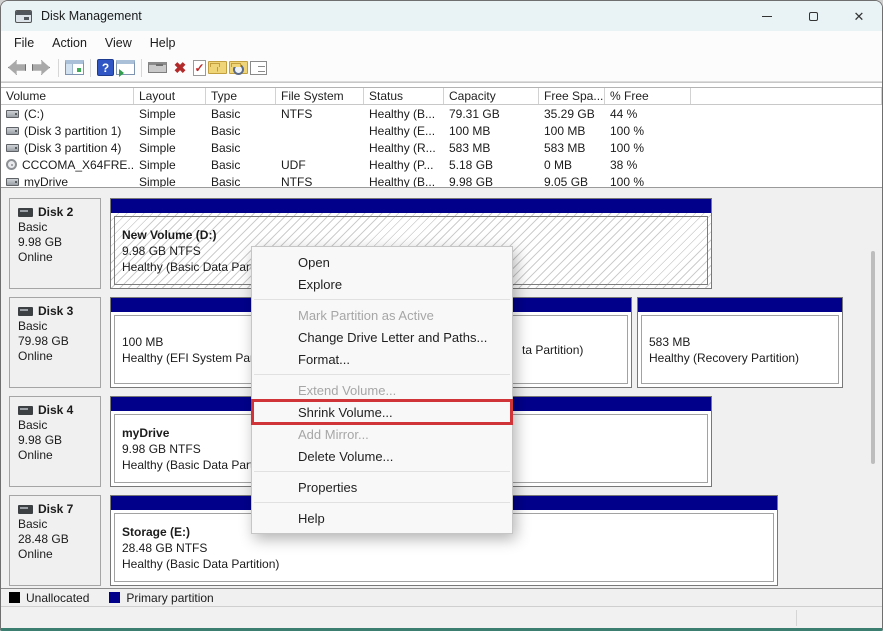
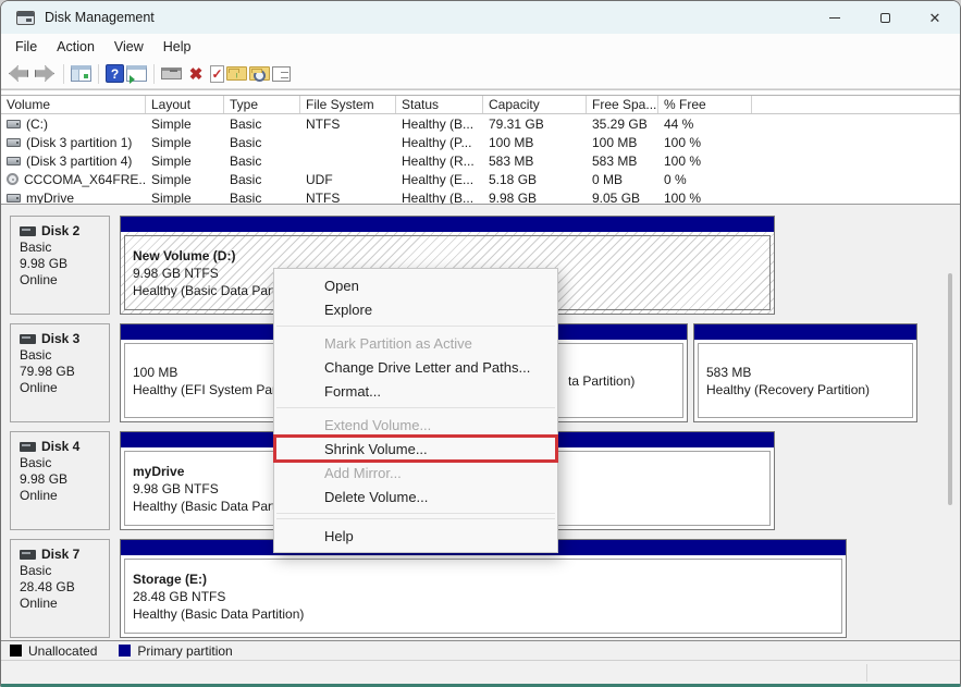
  Disk Management
  ✕
  File
  Action
  View
  Help
  ?
  ✖
  ✓
  ↑
  Volume
  Layout
  Type
  File System
  Status
  Capacity
  Free Spa...
  % Free
  (C:)
  Simple
  Basic
  NTFS
  Healthy (B...
  79.31 GB
  35.29 GB
  44 %
  (Disk 3 partition 1)
  Simple
  Basic
- Healthy (E...
+ Healthy (P...
  100 MB
  100 MB
  100 %
  (Disk 3 partition 4)
  Simple
  Basic
  Healthy (R...
  583 MB
  583 MB
  100 %
  CCCOMA_X64FRE..
  Simple
  Basic
  UDF
- Healthy (P...
+ Healthy (E...
  5.18 GB
  0 MB
- 38 %
+ 0 %
  myDrive
  Simple
  Basic
  NTFS
  Healthy (B...
  9.98 GB
  9.05 GB
  100 %
  Disk 2
  Basic
  9.98 GB
  Online
  New Volume (D:)
  9.98 GB NTFS
  Healthy (Basic Data Par
  Disk 3
  Basic
  79.98 GB
  Online
  100 MB
  Healthy (EFI System Pa
  ta Partition)
  583 MB
  Healthy (Recovery Partition)
  Disk 4
  Basic
  9.98 GB
  Online
  myDrive
  9.98 GB NTFS
  Healthy (Basic Data Par
  Disk 7
  Basic
  28.48 GB
  Online
  Storage (E:)
  28.48 GB NTFS
  Healthy (Basic Data Partition)
  Unallocated
  Primary partition
  Open
  Explore
  Mark Partition as Active
  Change Drive Letter and Paths...
  Format...
  Extend Volume...
  Shrink Volume...
  Add Mirror...
  Delete Volume...
- Properties
  Help
